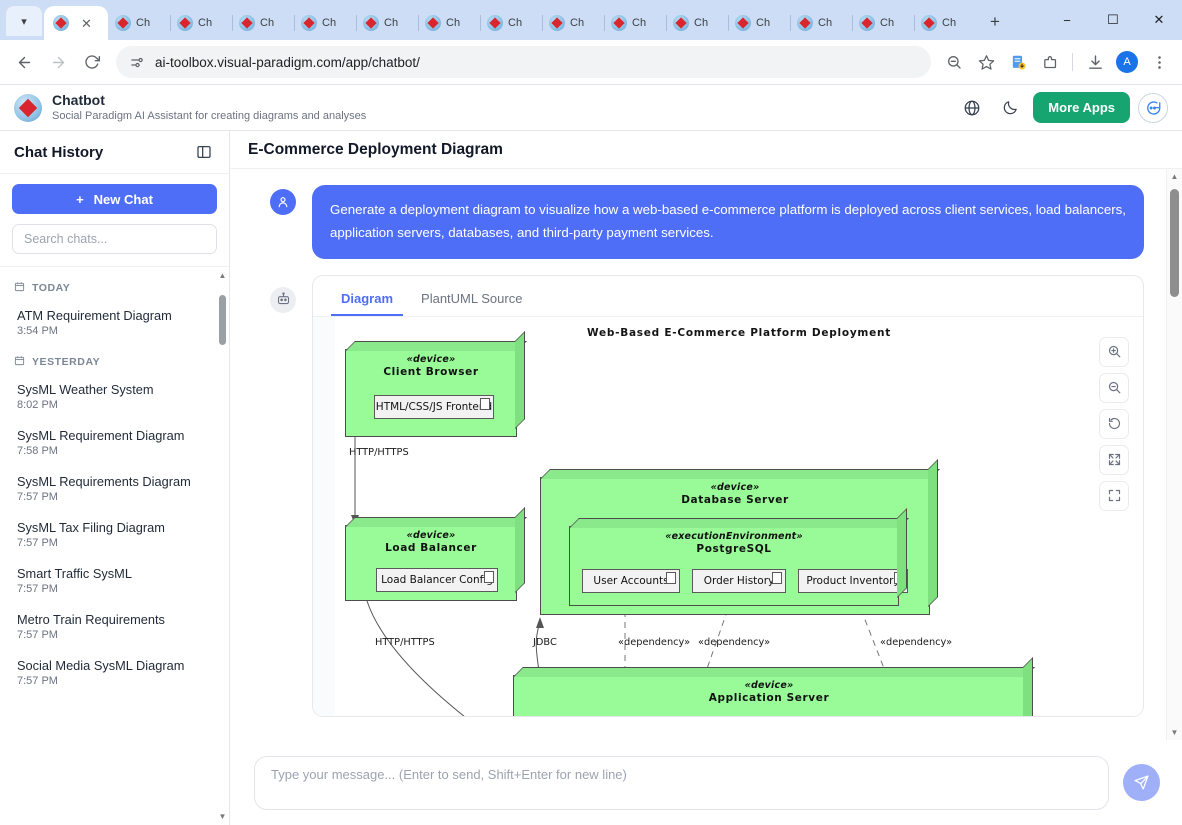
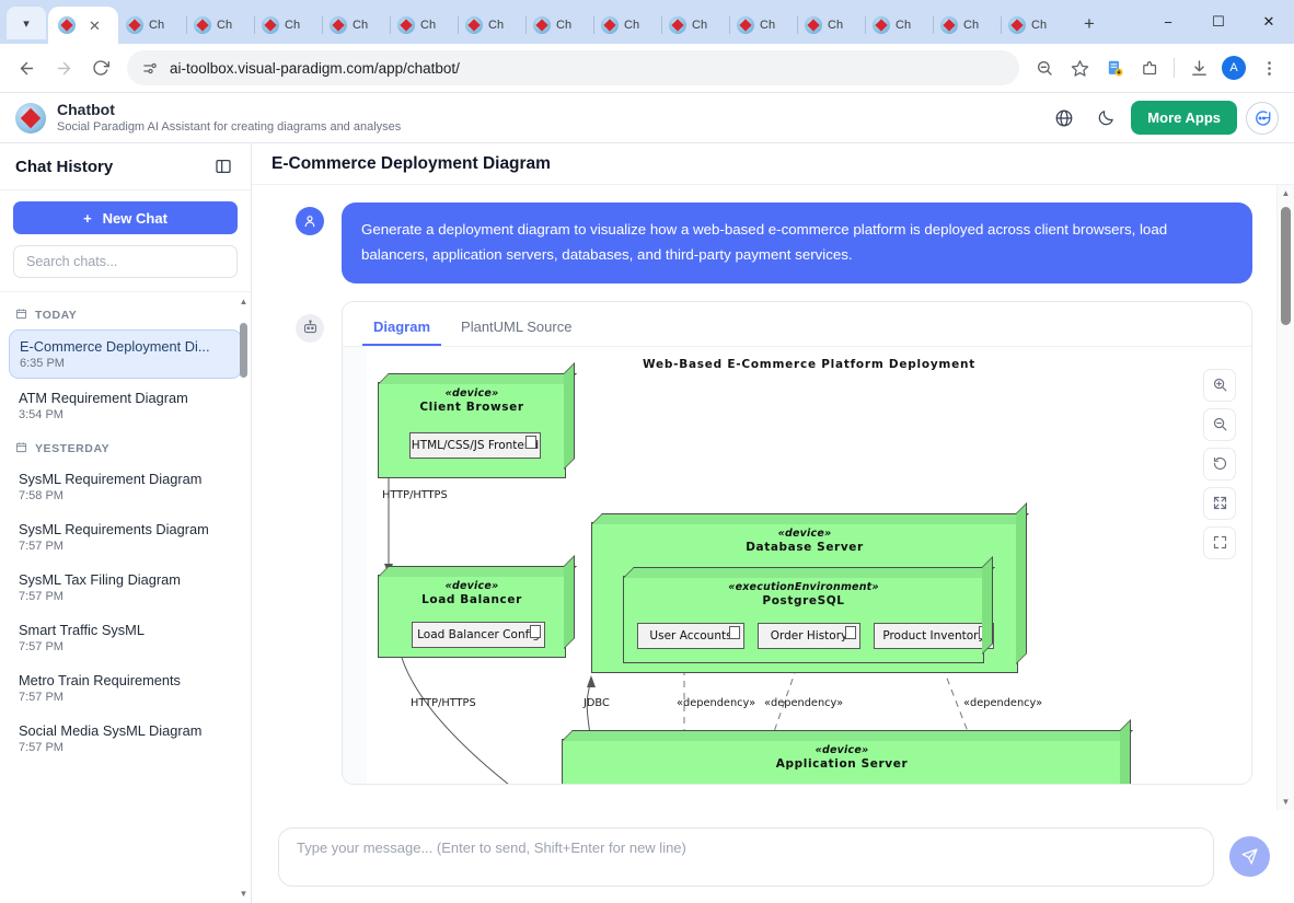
  ▾
  ✕
  Ch
  Ch
  Ch
  Ch
  Ch
  Ch
  Ch
  Ch
  Ch
  Ch
  Ch
  Ch
  Ch
  Ch
  +
  −
  ☐
  ✕
  ai-toolbox.visual-paradigm.com/app/chatbot/
  A
  Chatbot
  Social Paradigm AI Assistant for creating diagrams and analyses
  More Apps
  Chat History
  +
  New Chat
  Search chats...
  TODAY
+ E-Commerce Deployment Di...
+ 6:35 PM
  ATM Requirement Diagram
  3:54 PM
  YESTERDAY
- SysML Weather System
- 8:02 PM
  SysML Requirement Diagram
  7:58 PM
  SysML Requirements Diagram
  7:57 PM
  SysML Tax Filing Diagram
  7:57 PM
  Smart Traffic SysML
  7:57 PM
  Metro Train Requirements
  7:57 PM
  Social Media SysML Diagram
  7:57 PM
  ▲
  ▼
  E-Commerce Deployment Diagram
- Generate a deployment diagram to visualize how a web-based e-commerce platform is deployed across client services, load balancers, application servers, databases, and third-party payment services.
+ Generate a deployment diagram to visualize how a web-based e-commerce platform is deployed across client browsers, load balancers, application servers, databases, and third-party payment services.
  Diagram
  PlantUML Source
  Web-Based E-Commerce Platform Deployment
  «device»
  Client Browser
  HTML/CSS/JS Frontend
  HTTP/HTTPS
  «device»
  Load Balancer
  Load Balancer Config
  HTTP/HTTPS
  «device»
  Database Server
  «executionEnvironment»
  PostgreSQL
  User Accounts
  Order History
  Product Inventor
  JDBC
  «dependency»
  «dependency»
  «dependency»
  «device»
  Application Server
  ▲
  ▼
  Type your message... (Enter to send, Shift+Enter for new line)
